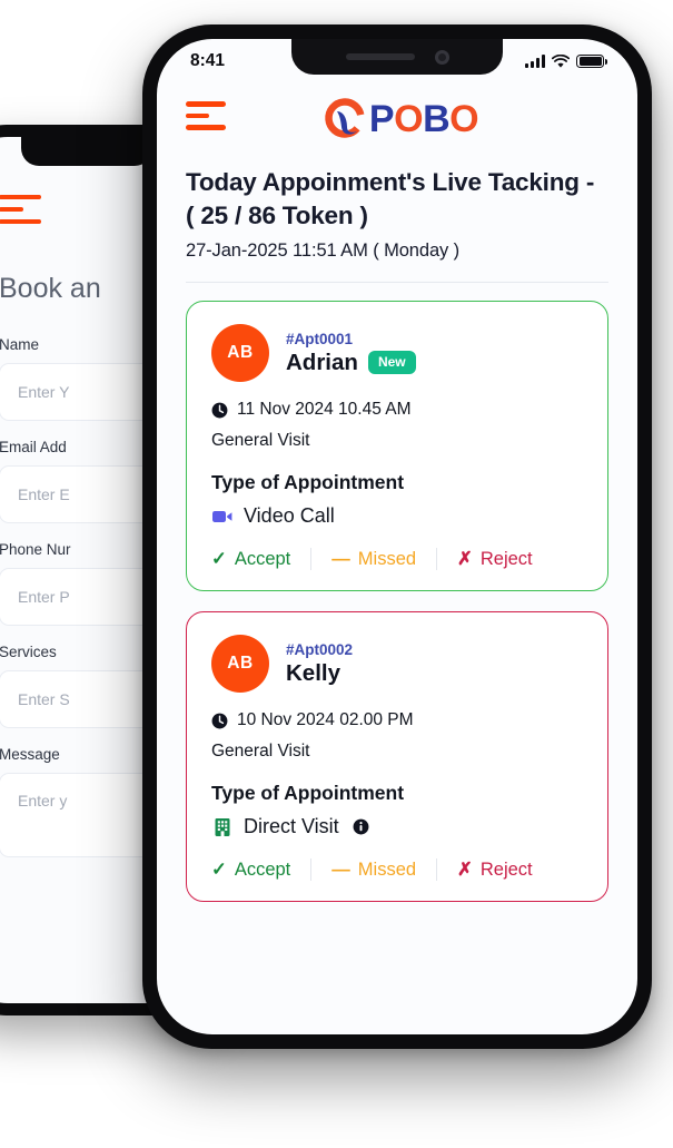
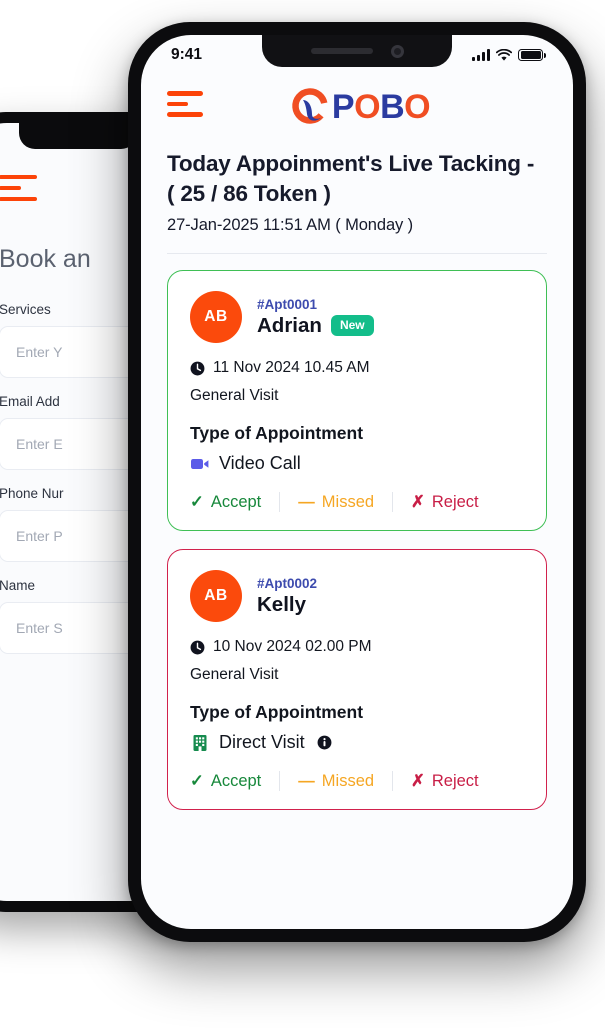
  Book an
- Name
+ Services
  Enter Y
  Email Add
  Enter E
  Phone Nur
  Enter P
- Services
+ Name
  Enter S
- Message
- Enter y
- 8:41
+ 9:41
  P
  O
  B
  O
  Today Appoinment's Live Tacking - ( 25 / 86 Token )
  27-Jan-2025 11:51 AM ( Monday )
  AB
  #Apt0001
  Adrian
  New
  11 Nov 2024 10.45 AM
  General Visit
  Type of Appointment
  Video Call
  ✓
  Accept
  —
  Missed
  ✗
  Reject
  AB
  #Apt0002
  Kelly
  10 Nov 2024 02.00 PM
  General Visit
  Type of Appointment
  Direct Visit
  ✓
  Accept
  —
  Missed
  ✗
  Reject
